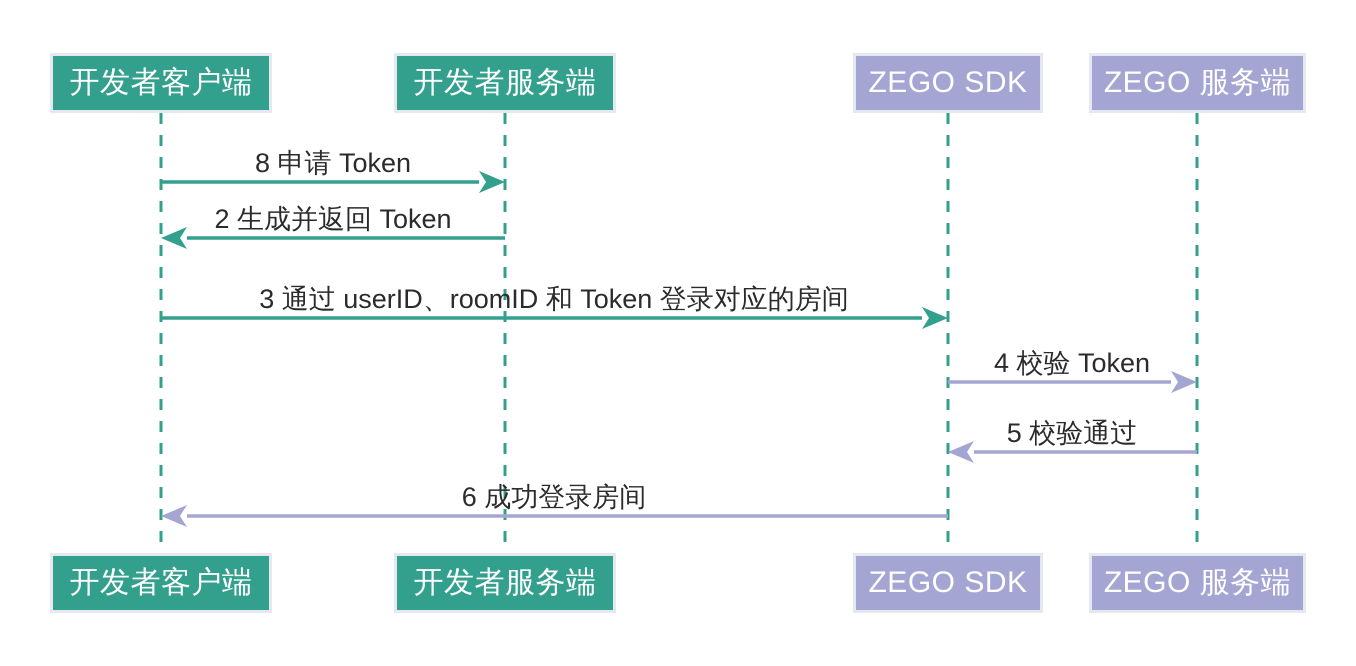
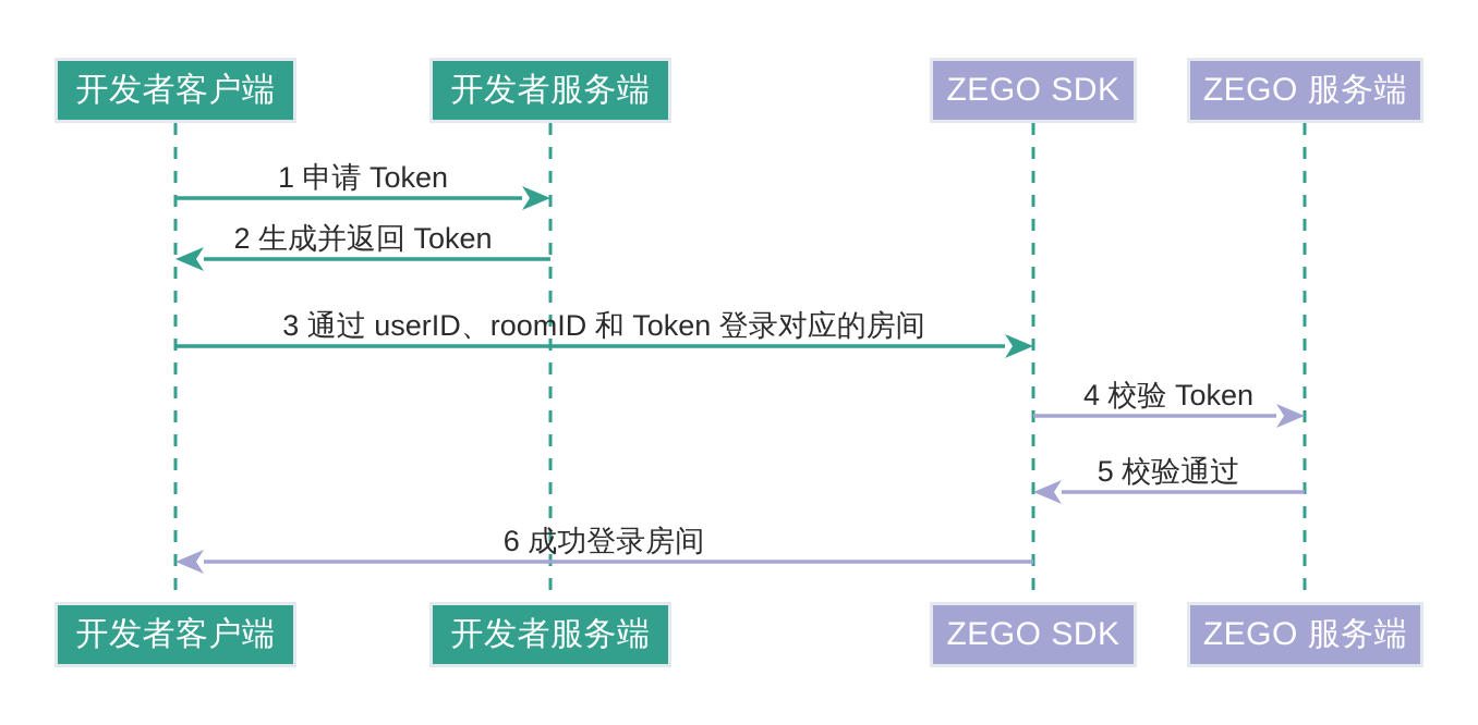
  开发者客户端
  开发者服务端
  ZEGO SDK
  ZEGO 服务端
  开发者客户端
  开发者服务端
  ZEGO SDK
  ZEGO 服务端
- 8 申请 Token
+ 1 申请 Token
  2 生成并返回 Token
  3 通过 userID、roomID 和 Token 登录对应的房间
  4 校验 Token
  5 校验通过
  6 成功登录房间
